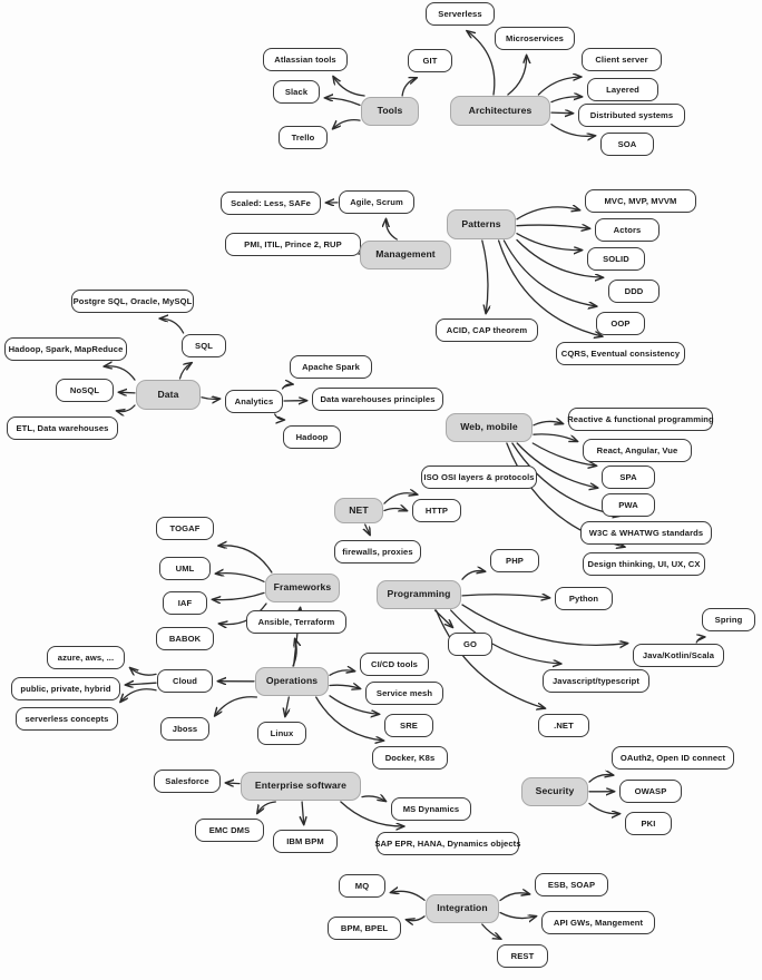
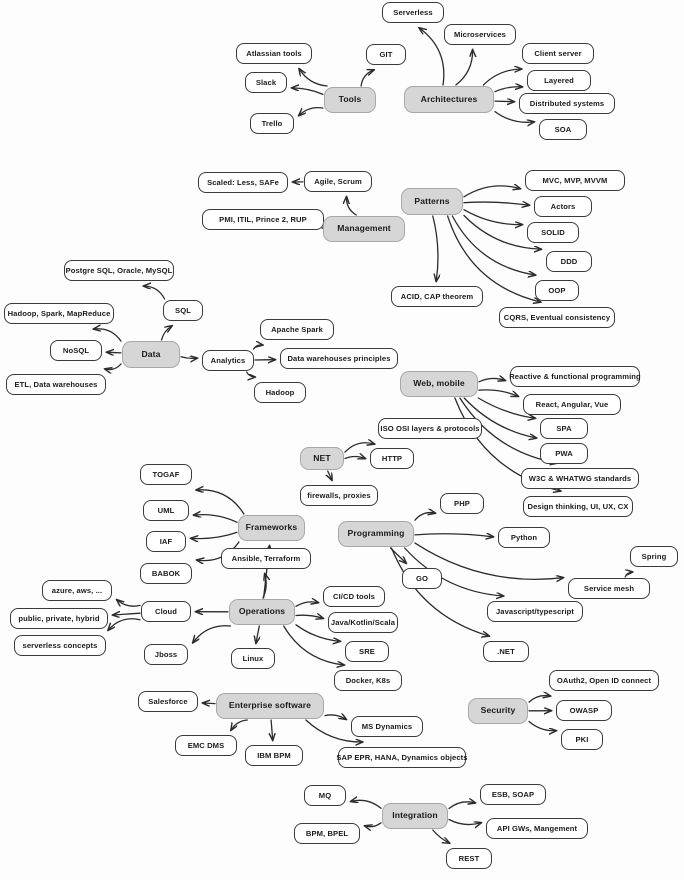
  Serverless
  Microservices
  Atlassian tools
  GIT
  Client server
  Slack
  Layered
  Tools
  Architectures
  Distributed systems
  Trello
  SOA
  Scaled: Less, SAFe
  Agile, Scrum
  MVC, MVP, MVVM
  Patterns
  Actors
  PMI, ITIL, Prince 2, RUP
  Management
  SOLID
  DDD
  OOP
  ACID, CAP theorem
  CQRS, Eventual consistency
  Postgre SQL, Oracle, MySQL
  Hadoop, Spark, MapReduce
  SQL
  Apache Spark
  NoSQL
  Data
  Analytics
  Data warehouses principles
  ETL, Data warehouses
  Hadoop
  Web, mobile
  Reactive & functional programming
  React, Angular, Vue
  SPA
  ISO OSI layers & protocols
  PWA
  NET
  HTTP
  W3C & WHATWG standards
  firewalls, proxies
  Design thinking, UI, UX, CX
  TOGAF
  PHP
  UML
  Frameworks
  Programming
  IAF
  Python
  Ansible, Terraform
  BABOK
  Spring
  GO
- Java/Kotlin/Scala
+ Service mesh
  azure, aws, ...
  CI/CD tools
  Cloud
  Operations
  public, private, hybrid
- Service mesh
+ Java/Kotlin/Scala
  Javascript/typescript
  serverless concepts
  SRE
  Jboss
  Linux
  .NET
  Docker, K8s
  OAuth2, Open ID connect
  Salesforce
  Enterprise software
  Security
  OWASP
  MS Dynamics
  PKI
  EMC DMS
  IBM BPM
  SAP EPR, HANA, Dynamics objects
  MQ
  ESB, SOAP
  Integration
  API GWs, Mangement
  BPM, BPEL
  REST
